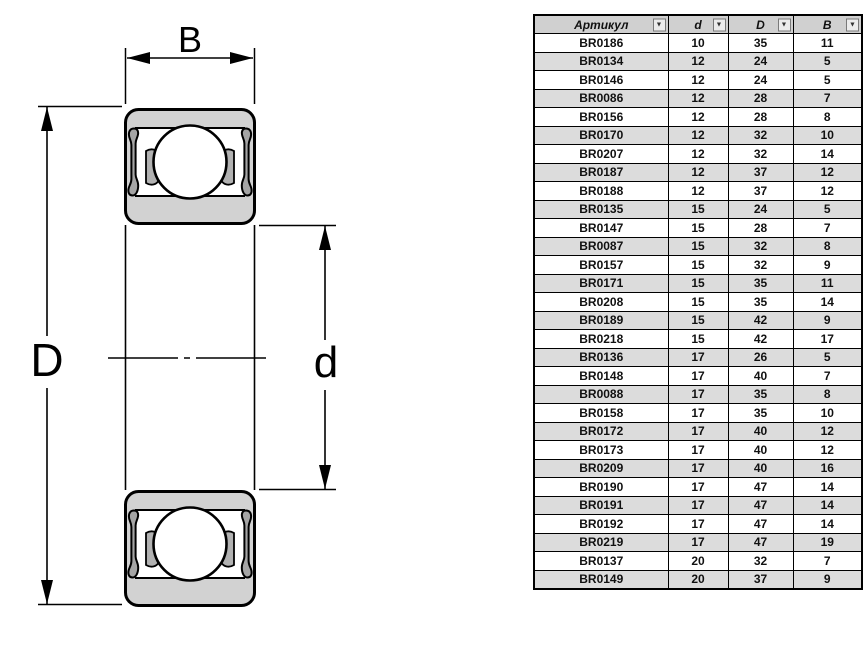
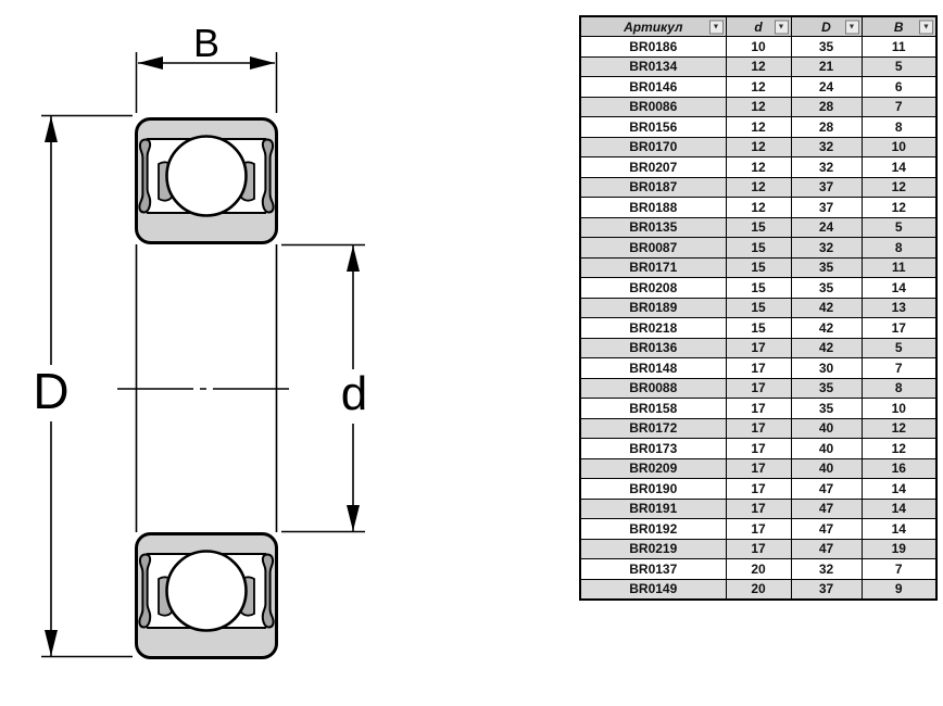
  B
  D
  d
  Артикул	d	D	B
  BR0186	10	35	11
- BR0134	12	24	5
+ BR0134	12	21	5
- BR0146	12	24	5
+ BR0146	12	24	6
  BR0086	12	28	7
  BR0156	12	28	8
  BR0170	12	32	10
  BR0207	12	32	14
  BR0187	12	37	12
  BR0188	12	37	12
  BR0135	15	24	5
- BR0147	15	28	7
  BR0087	15	32	8
- BR0157	15	32	9
  BR0171	15	35	11
  BR0208	15	35	14
- BR0189	15	42	9
+ BR0189	15	42	13
  BR0218	15	42	17
- BR0136	17	26	5
+ BR0136	17	42	5
- BR0148	17	40	7
+ BR0148	17	30	7
  BR0088	17	35	8
  BR0158	17	35	10
  BR0172	17	40	12
  BR0173	17	40	12
  BR0209	17	40	16
  BR0190	17	47	14
  BR0191	17	47	14
  BR0192	17	47	14
  BR0219	17	47	19
  BR0137	20	32	7
  BR0149	20	37	9
